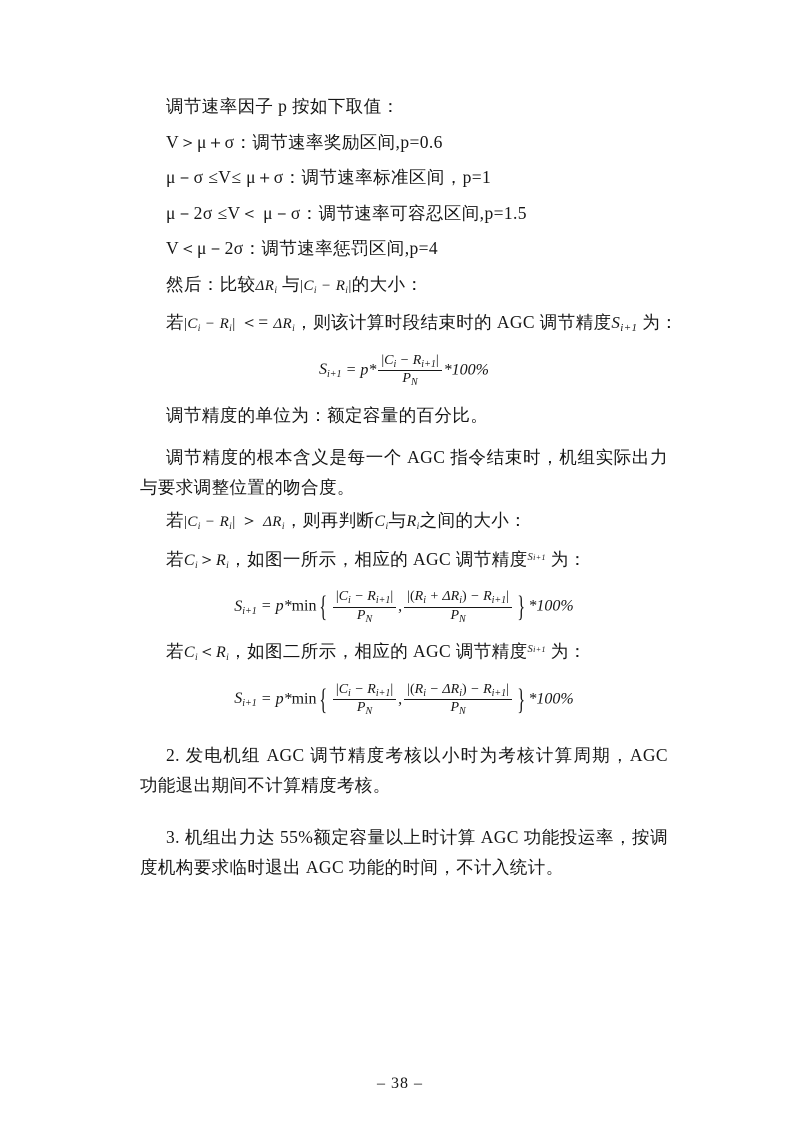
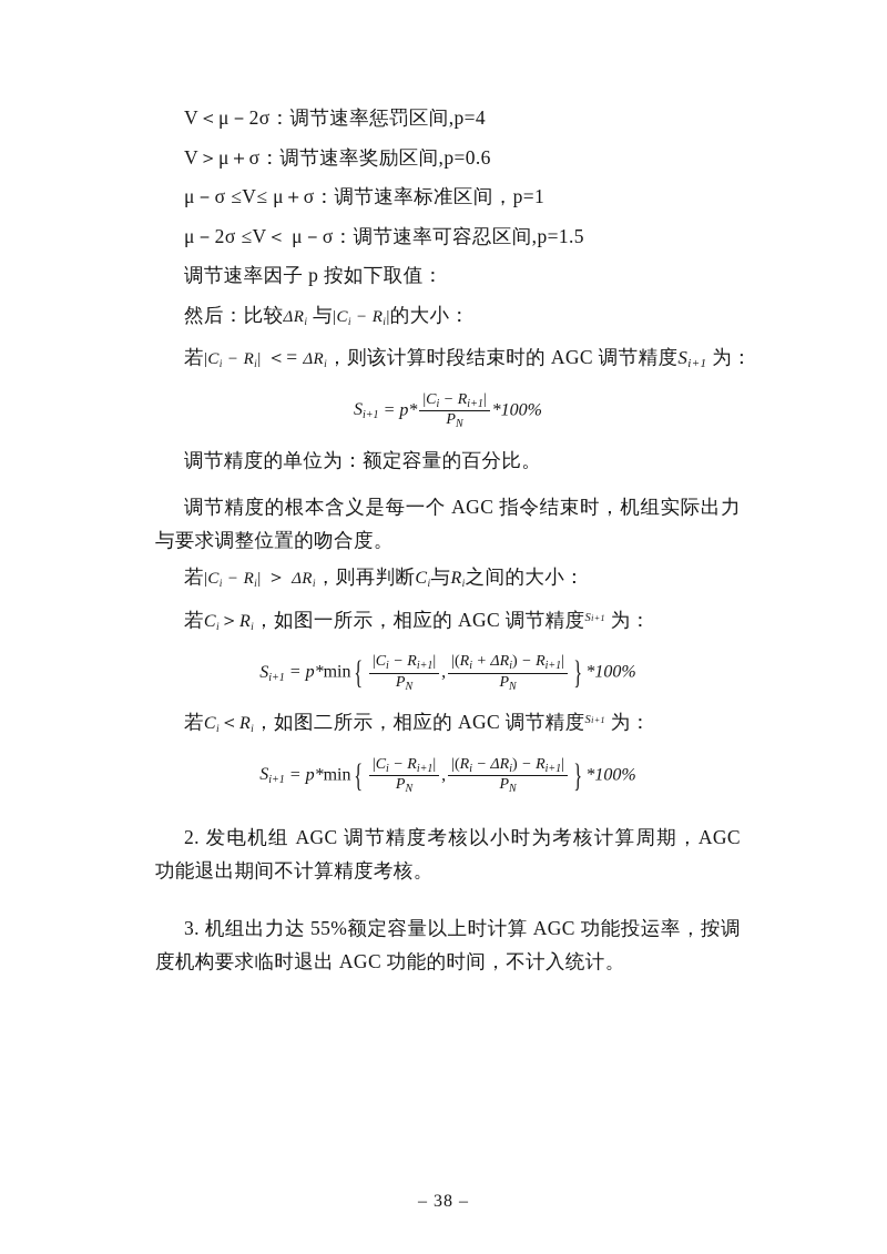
- 调节速率因子 p 按如下取值：
+ V＜μ－2σ：调节速率惩罚区间,p=4
  V＞μ＋σ：调节速率奖励区间,p=0.6
  μ－σ ≤V≤ μ＋σ：调节速率标准区间，p=1
  μ－2σ ≤V＜ μ－σ：调节速率可容忍区间,p=1.5
- V＜μ－2σ：调节速率惩罚区间,p=4
+ 调节速率因子 p 按如下取值：
  然后：比较ΔRi 与|Ci − Ri|的大小：
  若|Ci − Ri| ＜= ΔRi，则该计算时段结束时的 AGC 调节精度Si+1 为：
  Si+1 = p*
  |Ci − Ri+1|
  PN
  *100%
  调节精度的单位为：额定容量的百分比。
  调节精度的根本含义是每一个 AGC 指令结束时，机组实际出力与要求调整位置的吻合度。
  若|Ci − Ri| ＞ ΔRi，则再判断Ci与Ri之间的大小：
  若Ci＞Ri，如图一所示，相应的 AGC 调节精度Si+1 为：
  Si+1 = p*min {
  |Ci − Ri+1|
  PN
  ,
  |(Ri + ΔRi) − Ri+1|
  PN
  } *100%
  若Ci＜Ri，如图二所示，相应的 AGC 调节精度Si+1 为：
  Si+1 = p*min {
  |Ci − Ri+1|
  PN
  ,
  |(Ri − ΔRi) − Ri+1|
  PN
  } *100%
  2. 发电机组 AGC 调节精度考核以小时为考核计算周期，AGC 功能退出期间不计算精度考核。
  3. 机组出力达 55%额定容量以上时计算 AGC 功能投运率，按调度机构要求临时退出 AGC 功能的时间，不计入统计。
  – 38 –
